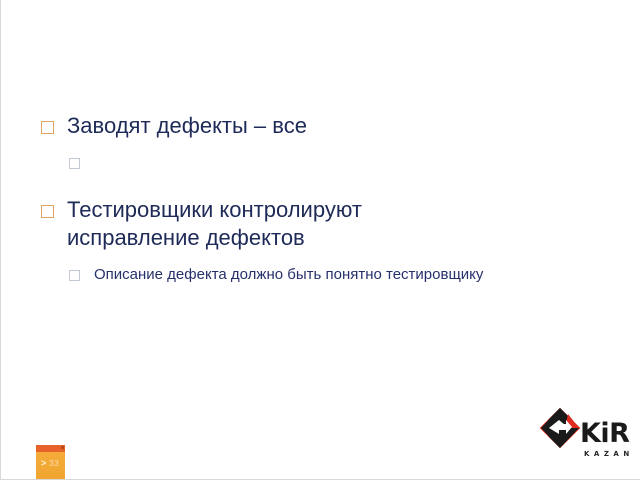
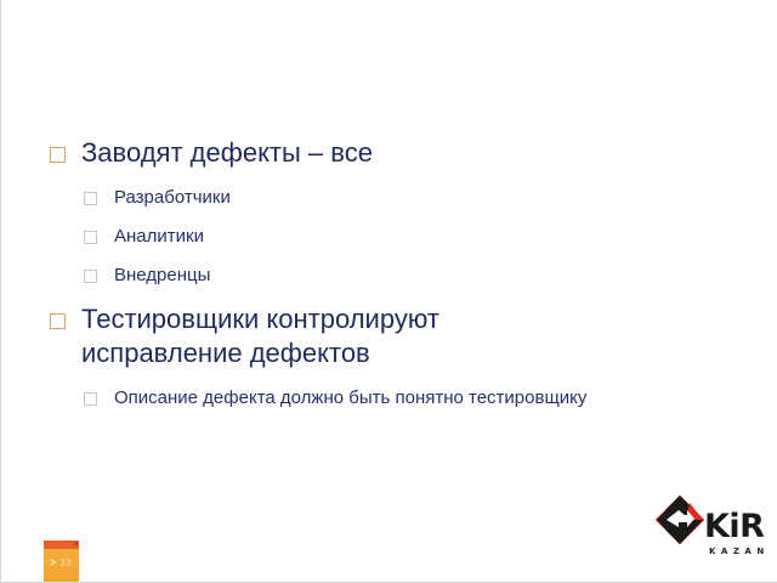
  Заводят дефекты – все
+ Разработчики
+ Аналитики
+ Внедренцы
  Тестировщики контролируют исправление дефектов
  Описание дефекта должно быть понятно тестировщику
  >
  33
  KiR
  KAZAN
